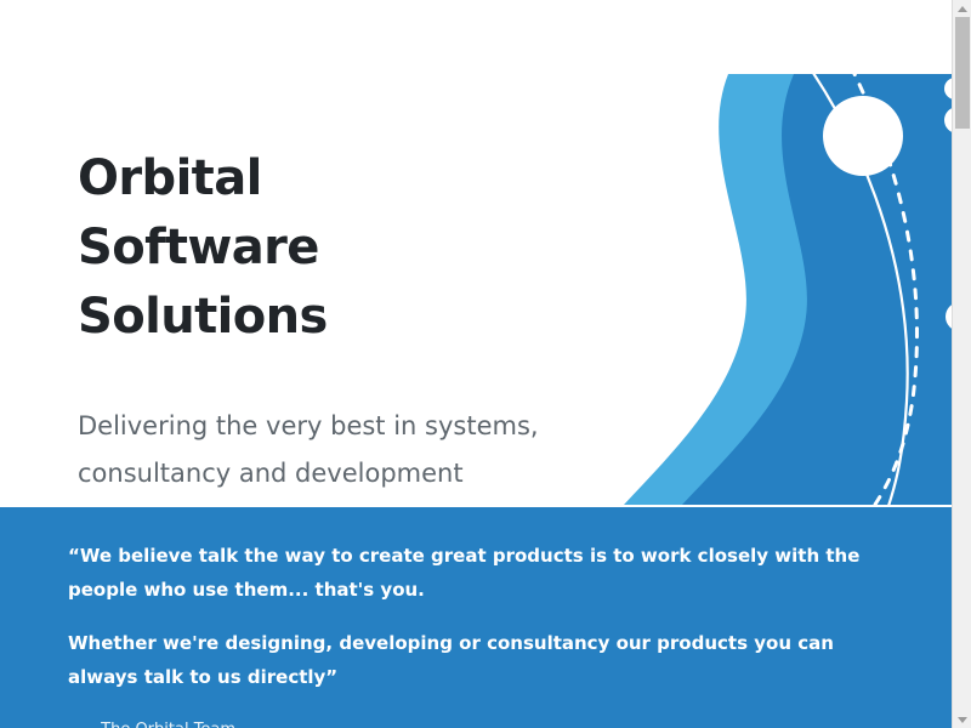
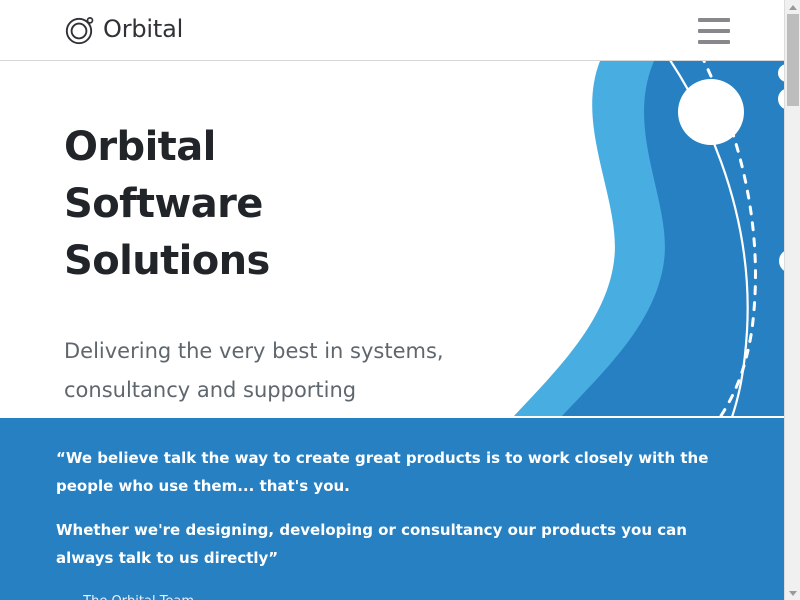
+ Orbital
  Orbital Software Solutions
- Delivering the very best in systems, consultancy and development
+ Delivering the very best in systems, consultancy and supporting
  “We believe talk the way to create great products is to work closely with the people who use them... that's you.
  Whether we're designing, developing or consultancy our products you can always talk to us directly”
